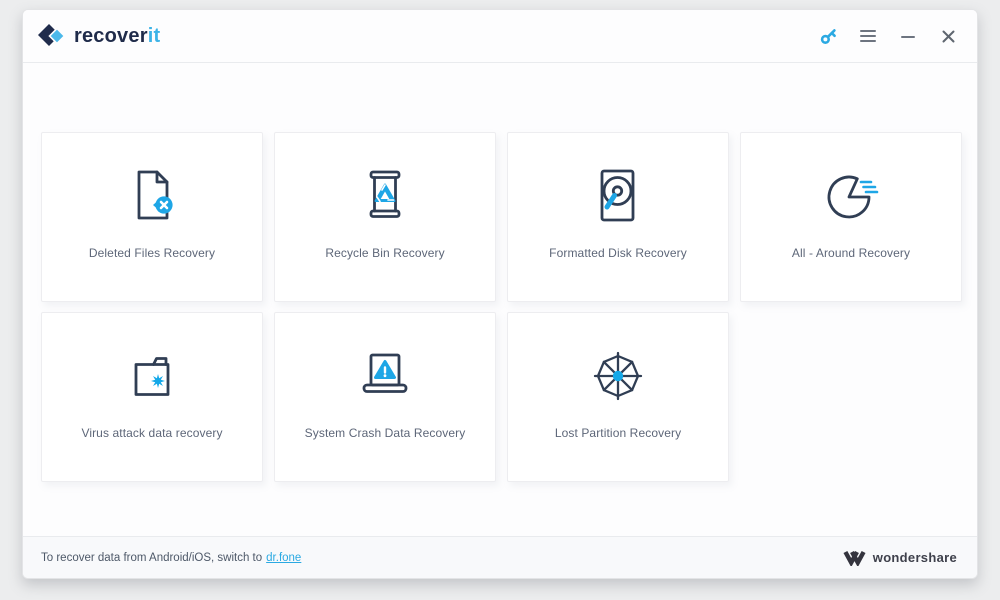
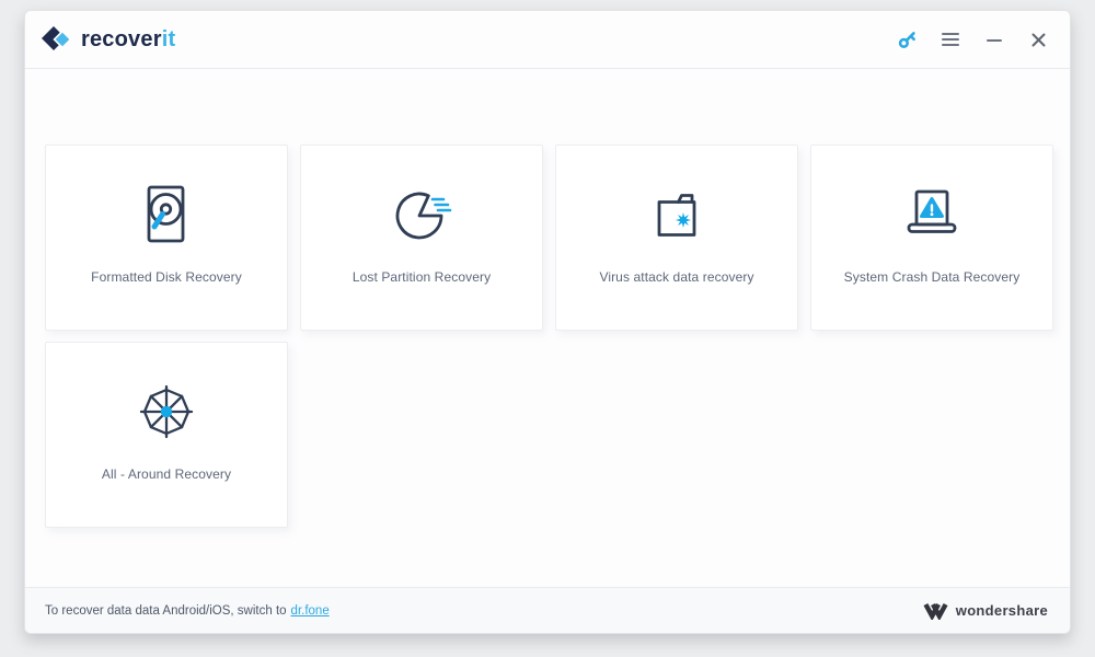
  recoverit
- Deleted Files Recovery
- Recycle Bin Recovery
  Formatted Disk Recovery
- All - Around Recovery
+ Lost Partition Recovery
  Virus attack data recovery
  System Crash Data Recovery
- Lost Partition Recovery
+ All - Around Recovery
- To recover data from Android/iOS, switch to
+ To recover data data Android/iOS, switch to
  dr.fone
  wondershare
